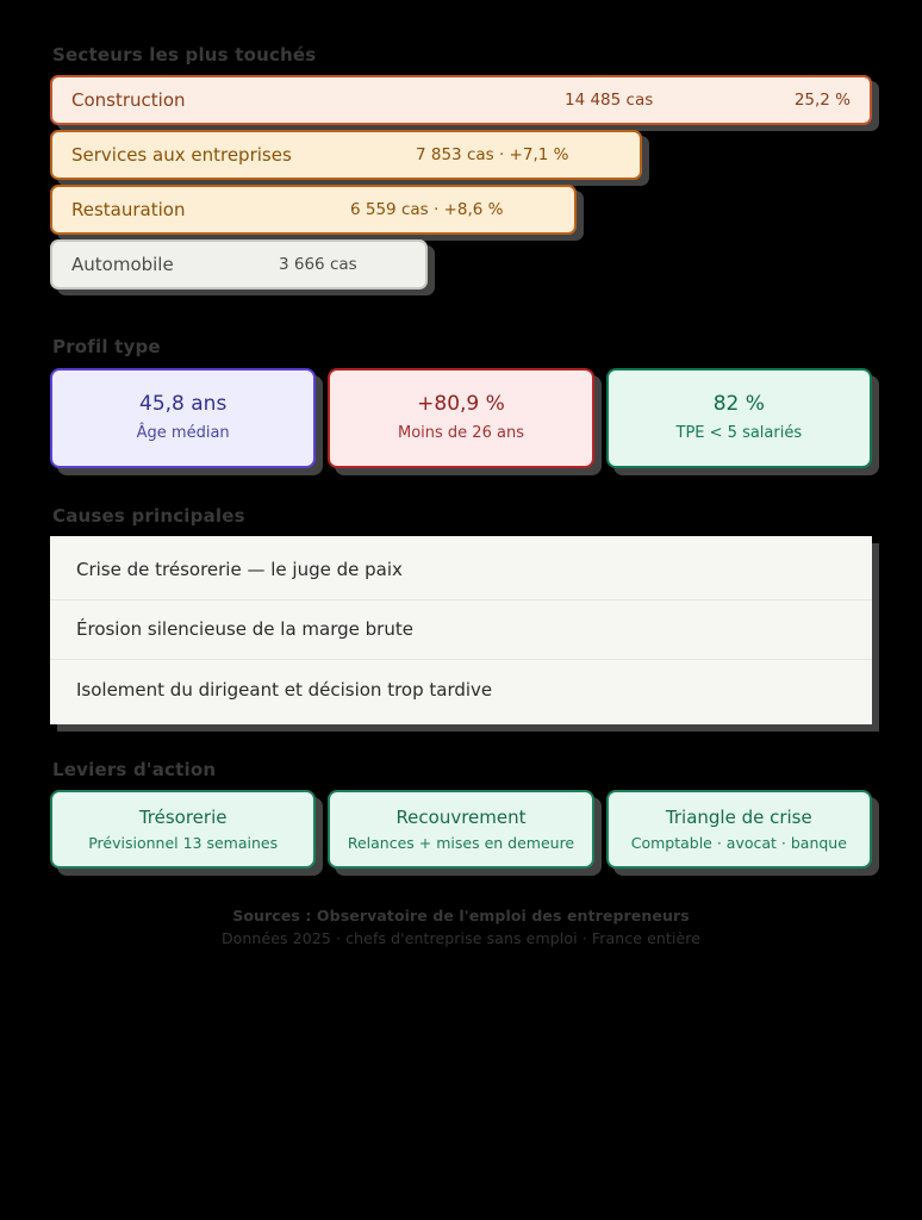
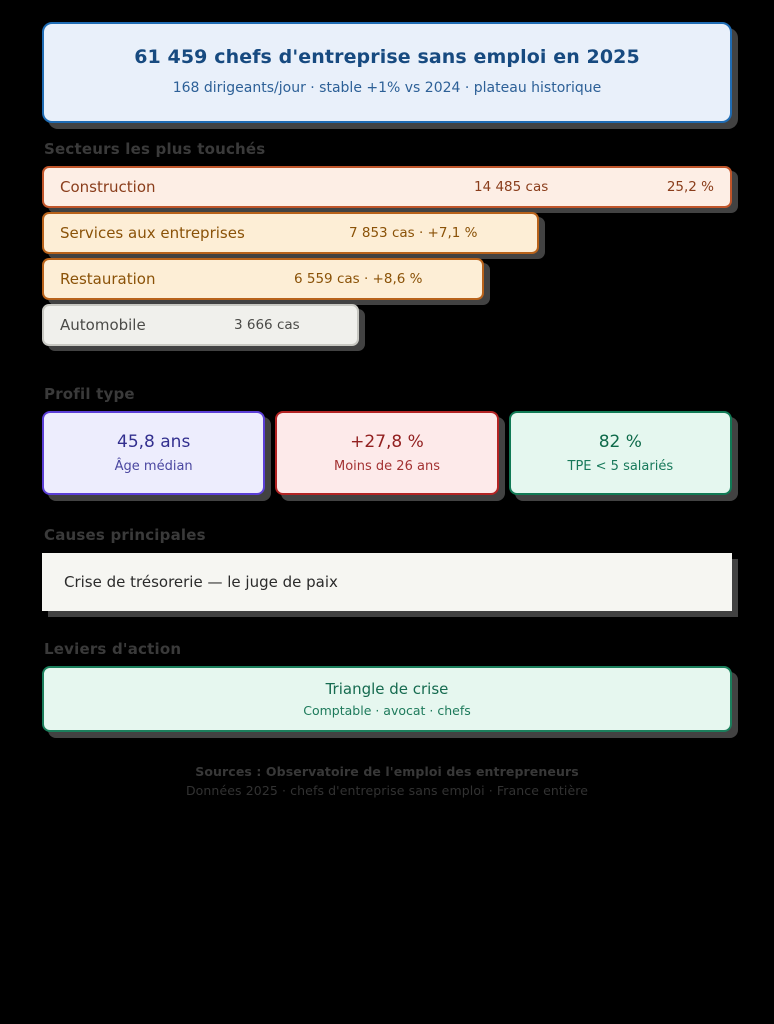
+ 61 459 chefs d'entreprise sans emploi en 2025
+ 168 dirigeants/jour · stable +1% vs 2024 · plateau historique
  Secteurs les plus touchés
  Construction
  14 485 cas
  25,2 %
  Services aux entreprises
  7 853 cas · +7,1 %
  Restauration
  6 559 cas · +8,6 %
  Automobile
  3 666 cas
  Profil type
  45,8 ans
  Âge médian
- +80,9 %
+ +27,8 %
  Moins de 26 ans
  82 %
  TPE < 5 salariés
  Causes principales
  Crise de trésorerie — le juge de paix
- Érosion silencieuse de la marge brute
- Isolement du dirigeant et décision trop tardive
  Leviers d'action
- Trésorerie
- Prévisionnel 13 semaines
- Recouvrement
- Relances + mises en demeure
  Triangle de crise
- Comptable · avocat · banque
+ Comptable · avocat · chefs
  Sources : Observatoire de l'emploi des entrepreneurs
  Données 2025 · chefs d'entreprise sans emploi · France entière
